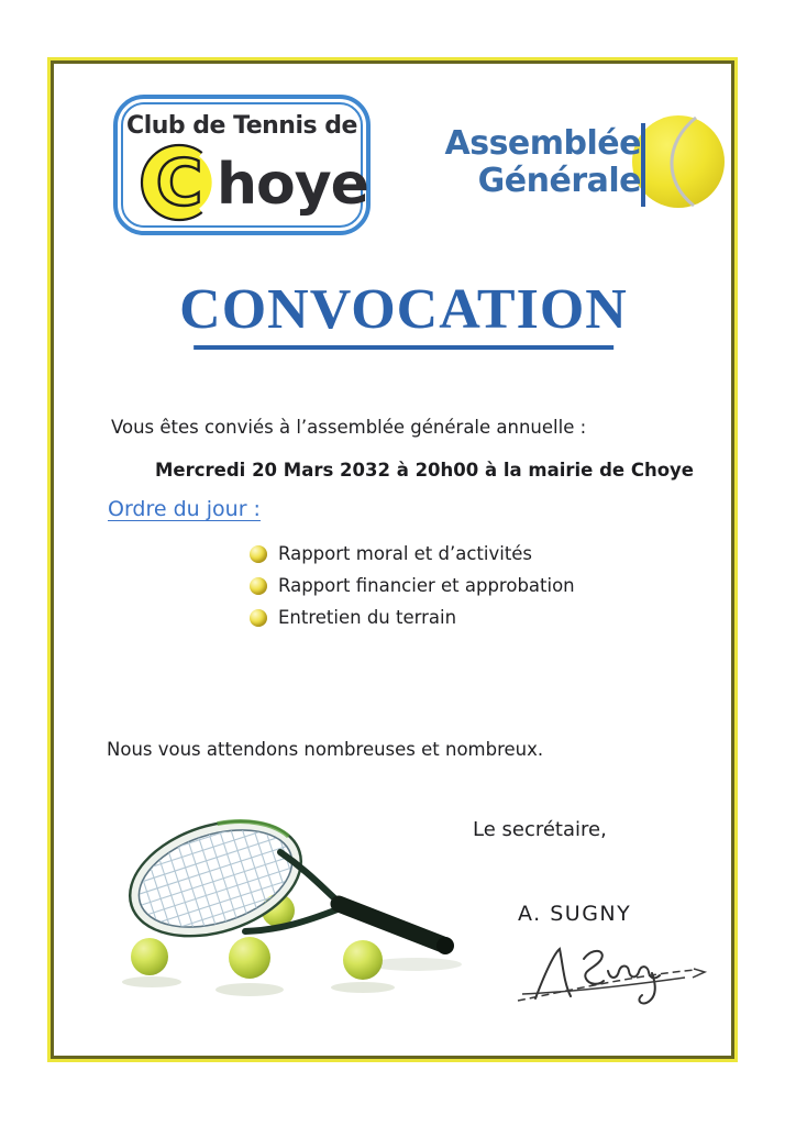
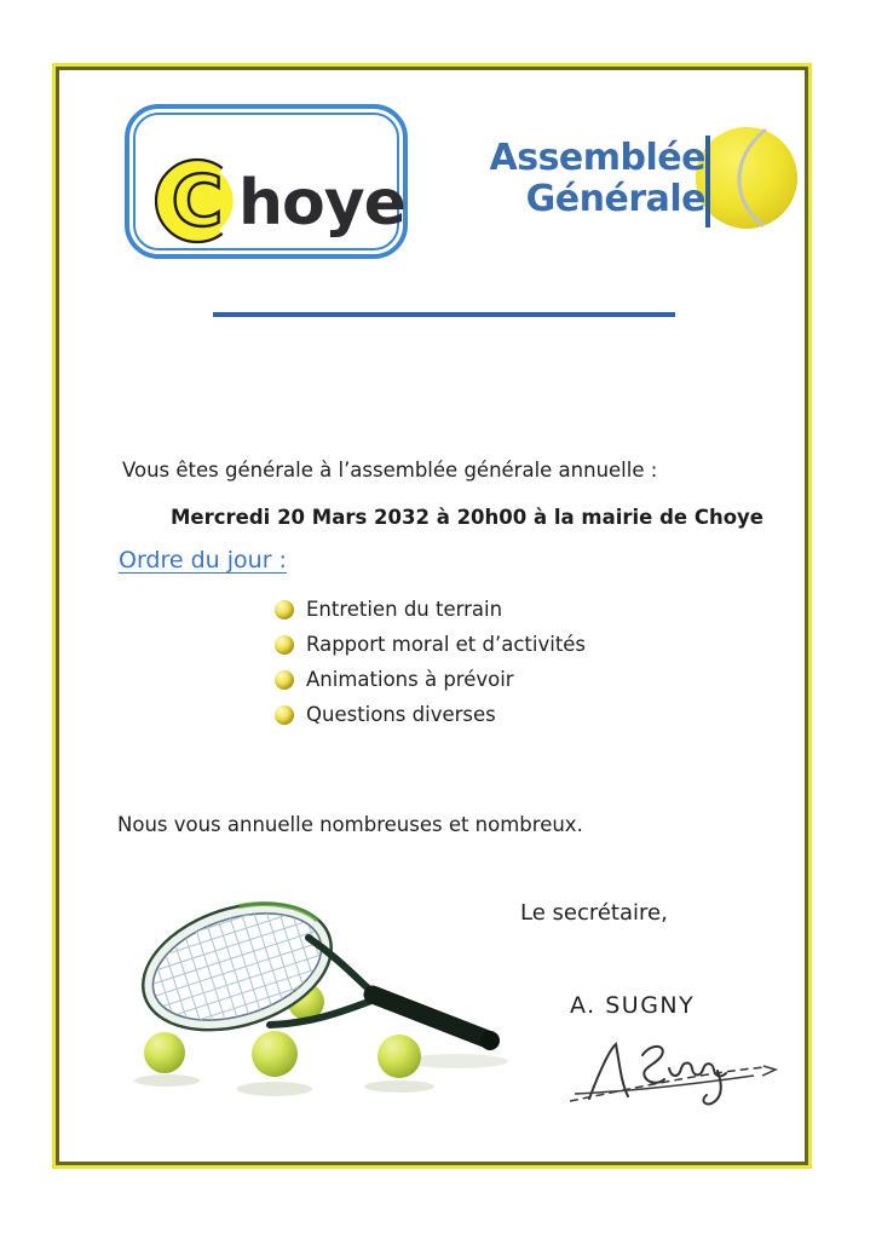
- Club de Tennis de
  C
  hoye
  Assemblée
  Générale
- CONVOCATION
- Vous êtes conviés à l’assemblée générale annuelle :
+ Vous êtes générale à l’assemblée générale annuelle :
  Mercredi 20 Mars 2032 à 20h00 à la mairie de Choye
  Ordre du jour :
- Rapport moral et d’activités
+ Entretien du terrain
- Rapport financier et approbation
- Entretien du terrain
+ Rapport moral et d’activités
+ Animations à prévoir
+ Questions diverses
- Nous vous attendons nombreuses et nombreux.
+ Nous vous annuelle nombreuses et nombreux.
  Le secrétaire,
  A. SUGNY
